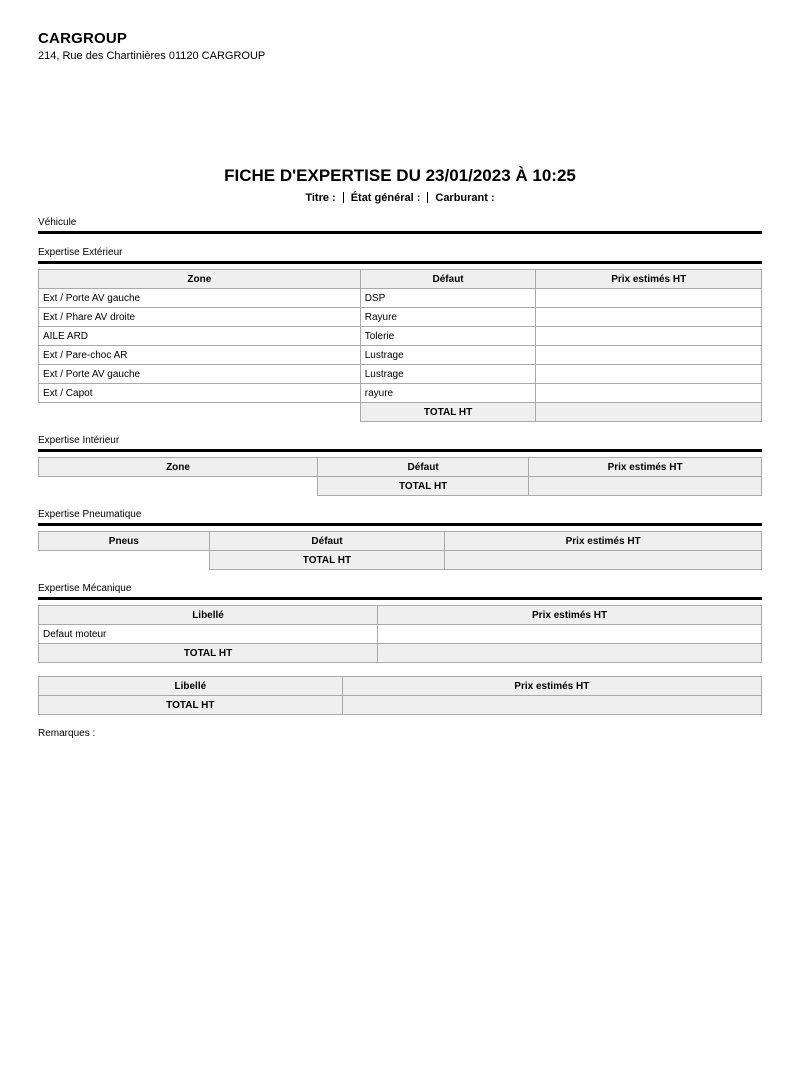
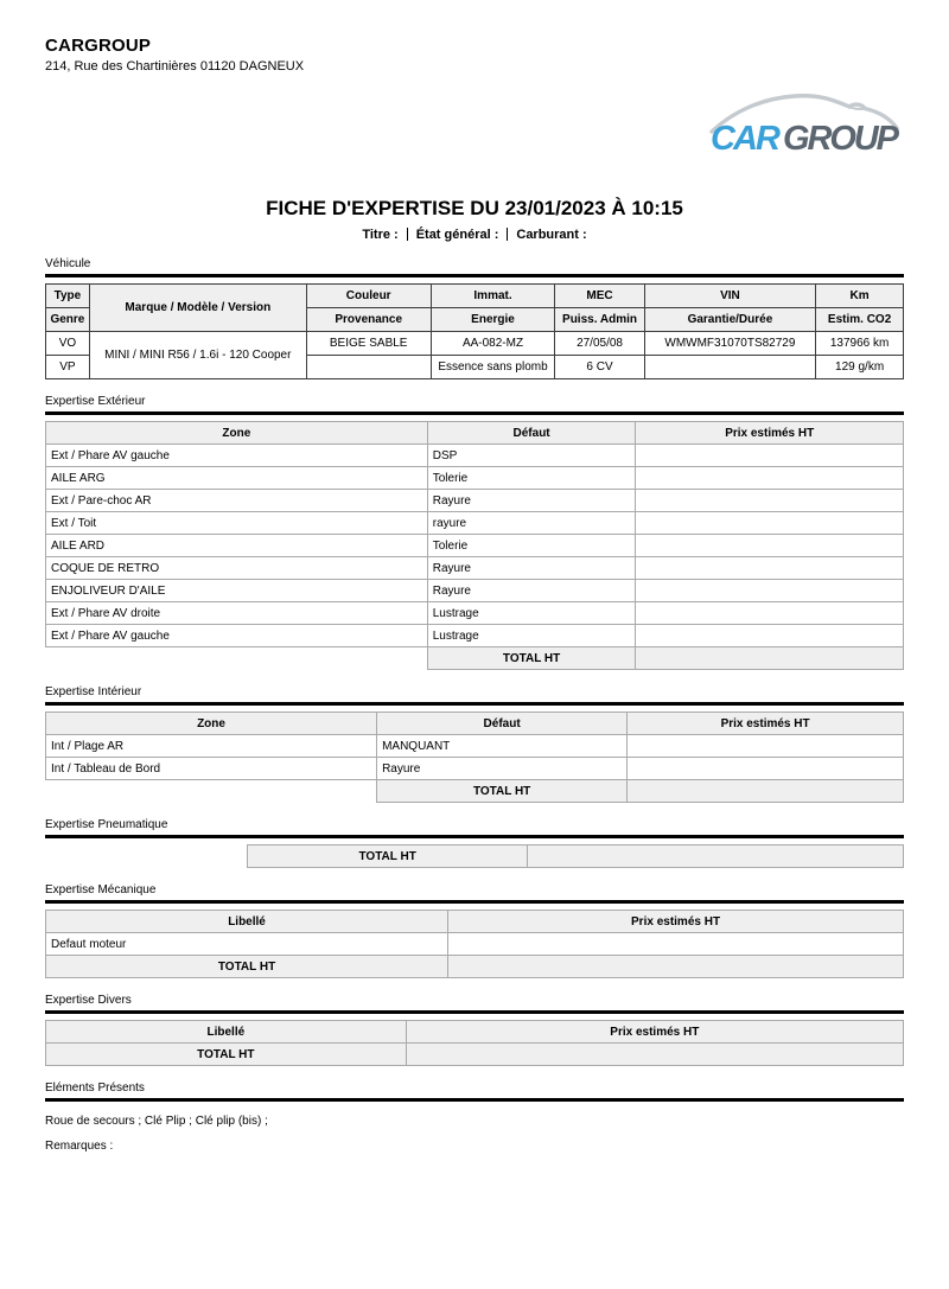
  CARGROUP
- 214, Rue des Chartinières 01120 CARGROUP
+ 214, Rue des Chartinières 01120 DAGNEUX
+ CAR
+ GROUP
- FICHE D'EXPERTISE DU 23/01/2023 À 10:25
+ FICHE D'EXPERTISE DU 23/01/2023 À 10:15
  Titre : État général : Carburant :
  Véhicule
+ Type	Marque / Modèle / Version	Couleur	Immat.	MEC	VIN	Km
+ Genre	Provenance	Energie	Puiss. Admin	Garantie/Durée	Estim. CO2
+ VO	MINI / MINI R56 / 1.6i - 120 Cooper	BEIGE SABLE	AA-082-MZ	27/05/08	WMWMF31070TS82729	137966 km
+ VP		Essence sans plomb	6 CV		129 g/km
  Expertise Extérieur
  Zone	Défaut	Prix estimés HT
- Ext / Porte AV gauche	DSP
+ Ext / Phare AV gauche	DSP
+ AILE ARG	Tolerie
- Ext / Phare AV droite	Rayure
+ Ext / Pare-choc AR	Rayure
+ Ext / Toit	rayure
  AILE ARD	Tolerie
+ COQUE DE RETRO	Rayure
+ ENJOLIVEUR D'AILE	Rayure
- Ext / Pare-choc AR	Lustrage
+ Ext / Phare AV droite	Lustrage
- Ext / Porte AV gauche	Lustrage
+ Ext / Phare AV gauche	Lustrage
- Ext / Capot	rayure
  	TOTAL HT
  Expertise Intérieur
  Zone	Défaut	Prix estimés HT
+ Int / Plage AR	MANQUANT
+ Int / Tableau de Bord	Rayure
  	TOTAL HT
  Expertise Pneumatique
- Pneus	Défaut	Prix estimés HT
  	TOTAL HT
  Expertise Mécanique
  Libellé	Prix estimés HT
  Defaut moteur
  TOTAL HT
+ Expertise Divers
  Libellé	Prix estimés HT
  TOTAL HT
+ Eléments Présents
+ Roue de secours ; Clé Plip ; Clé plip (bis) ;
  Remarques :
